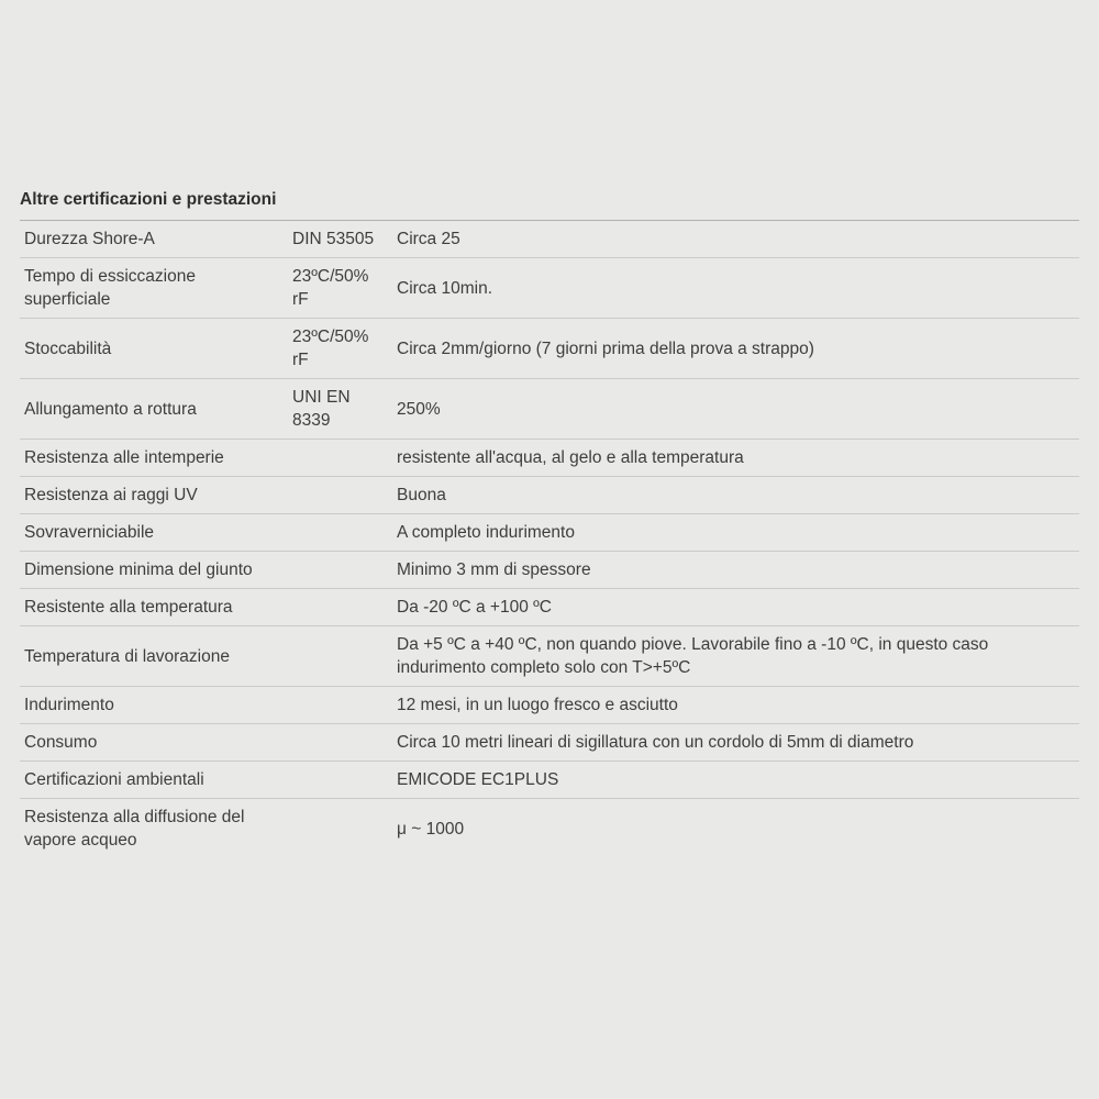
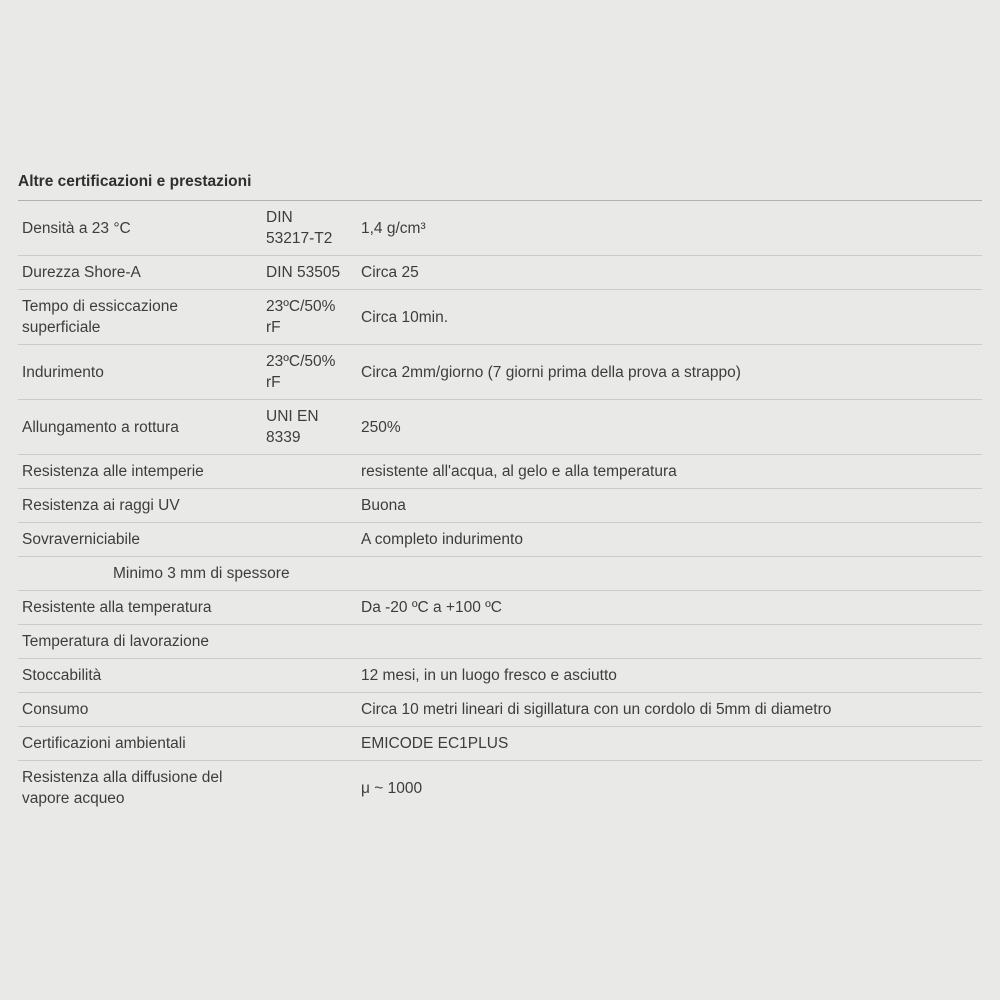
  Altre certificazioni e prestazioni
+ Densità a 23 °C
+ DIN
+ 53217-T2
+ 1,4 g/cm³
  Durezza Shore-A
  DIN 53505
  Circa 25
  Tempo di essiccazione
  superficiale
  23ºC/50%
  rF
  Circa 10min.
- Stoccabilità
+ Indurimento
  23ºC/50%
  rF
  Circa 2mm/giorno (7 giorni prima della prova a strappo)
  Allungamento a rottura
  UNI EN
  8339
  250%
  Resistenza alle intemperie
  resistente all'acqua, al gelo e alla temperatura
  Resistenza ai raggi UV
  Buona
  Sovraverniciabile
  A completo indurimento
- Dimensione minima del giunto
  Minimo 3 mm di spessore
  Resistente alla temperatura
  Da -20 ºC a +100 ºC
  Temperatura di lavorazione
- Da +5 ºC a +40 ºC, non quando piove. Lavorabile fino a -10 ºC, in questo caso
- indurimento completo solo con T>+5ºC
- Indurimento
+ Stoccabilità
  12 mesi, in un luogo fresco e asciutto
  Consumo
  Circa 10 metri lineari di sigillatura con un cordolo di 5mm di diametro
  Certificazioni ambientali
  EMICODE EC1PLUS
  Resistenza alla diffusione del
  vapore acqueo
  μ ~ 1000
